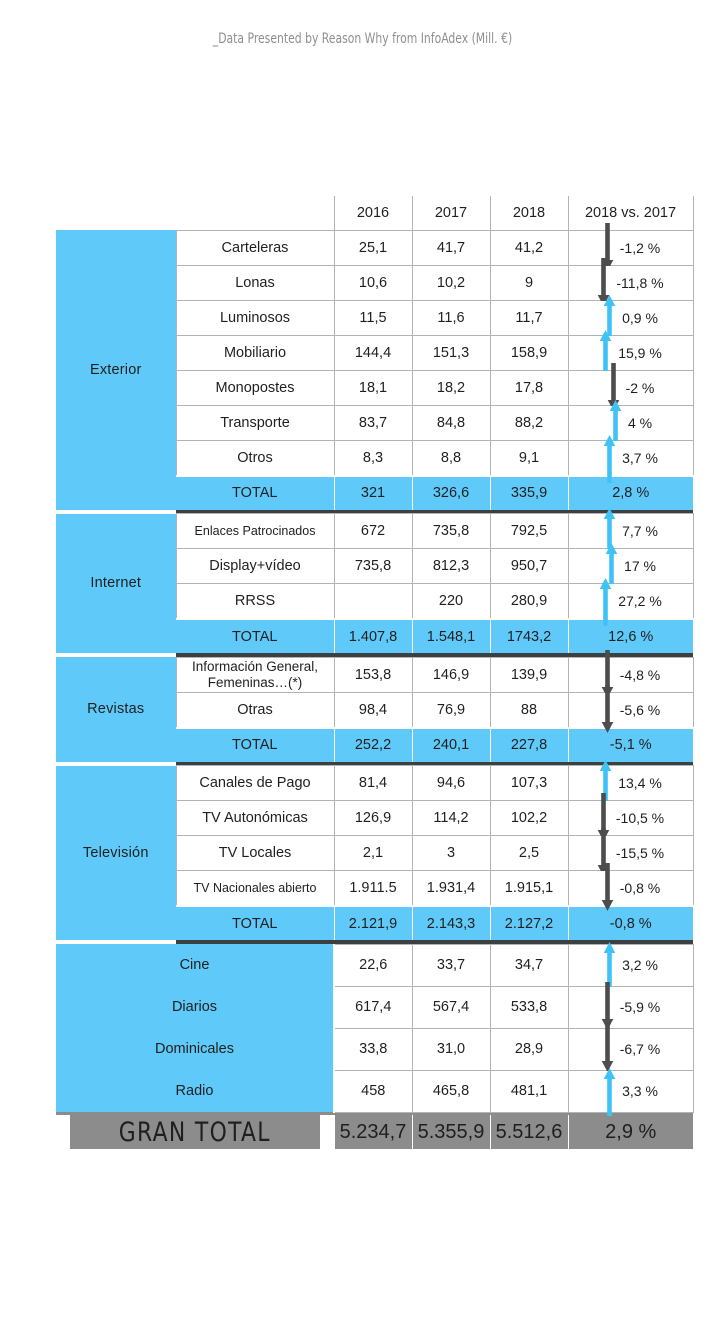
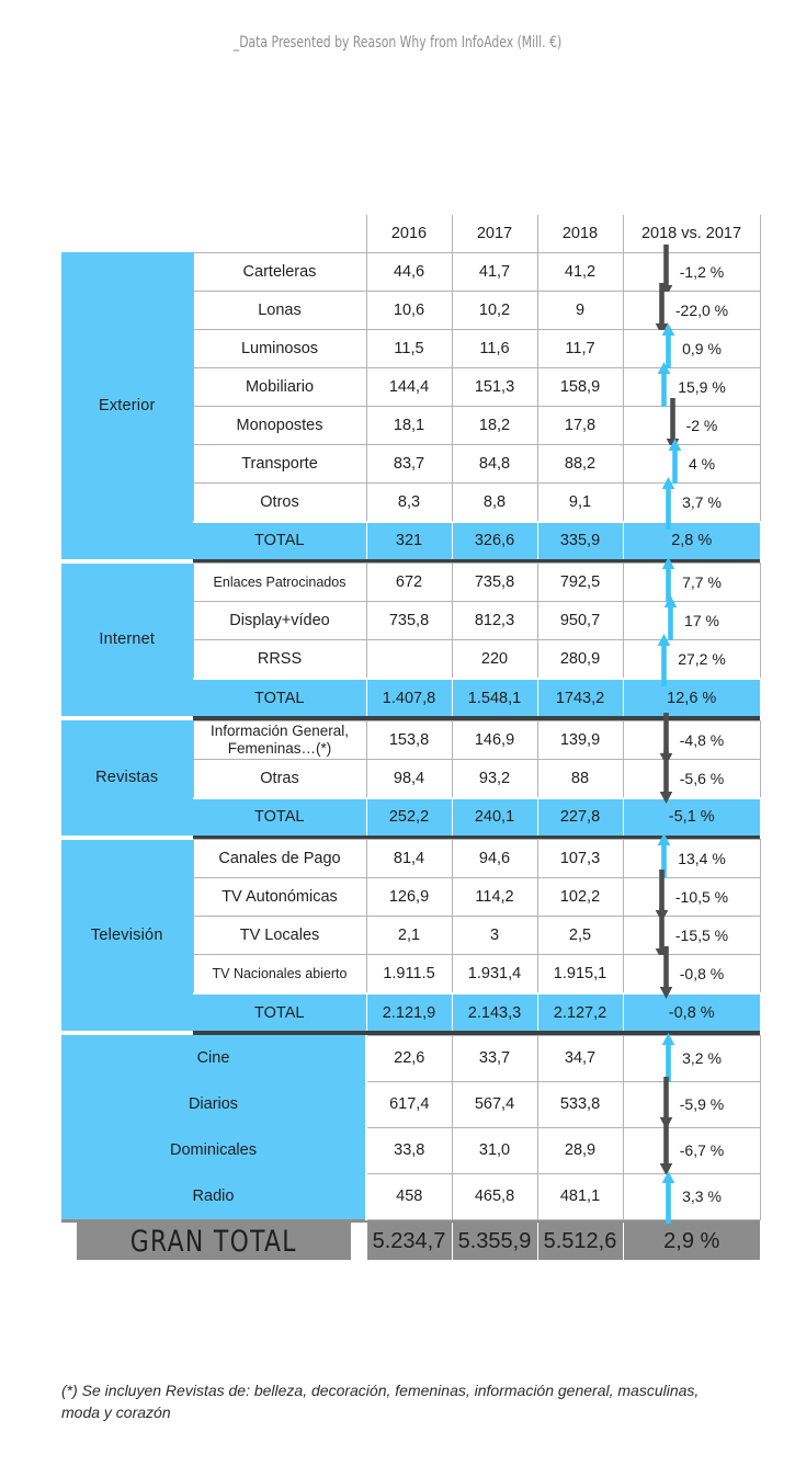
  _Data Presented by Reason Why from InfoAdex (Mill. €)
  		2016	2017	2018	2018 vs. 2017
- Exterior	Carteleras	25,1	41,7	41,2	-1,2 %
+ Exterior	Carteleras	44,6	41,7	41,2	-1,2 %
- Lonas	10,6	10,2	9	-11,8 %
+ Lonas	10,6	10,2	9	-22,0 %
  Luminosos	11,5	11,6	11,7	0,9 %
  Mobiliario	144,4	151,3	158,9	15,9 %
  Monopostes	18,1	18,2	17,8	-2 %
  Transporte	83,7	84,8	88,2	4 %
  Otros	8,3	8,8	9,1	3,7 %
  TOTAL	321	326,6	335,9	2,8 %
  Internet	Enlaces Patrocinados	672	735,8	792,5	7,7 %
  Display+vídeo	735,8	812,3	950,7	17 %
  RRSS		220	280,9	27,2 %
  TOTAL	1.407,8	1.548,1	1743,2	12,6 %
  Revistas	Información General, Femeninas…(*)	153,8	146,9	139,9	-4,8 %
- Otras	98,4	76,9	88	-5,6 %
+ Otras	98,4	93,2	88	-5,6 %
  TOTAL	252,2	240,1	227,8	-5,1 %
  Televisión	Canales de Pago	81,4	94,6	107,3	13,4 %
  TV Autonómicas	126,9	114,2	102,2	-10,5 %
  TV Locales	2,1	3	2,5	-15,5 %
  TV Nacionales abierto	1.911.5	1.931,4	1.915,1	-0,8 %
  TOTAL	2.121,9	2.143,3	2.127,2	-0,8 %
  Cine	22,6	33,7	34,7	3,2 %
  Diarios	617,4	567,4	533,8	-5,9 %
  Dominicales	33,8	31,0	28,9	-6,7 %
  Radio	458	465,8	481,1	3,3 %
  GRAN TOTAL	5.234,7	5.355,9	5.512,6	2,9 %
+ (*) Se incluyen Revistas de: belleza, decoración, femeninas, información general, masculinas, moda y corazón
